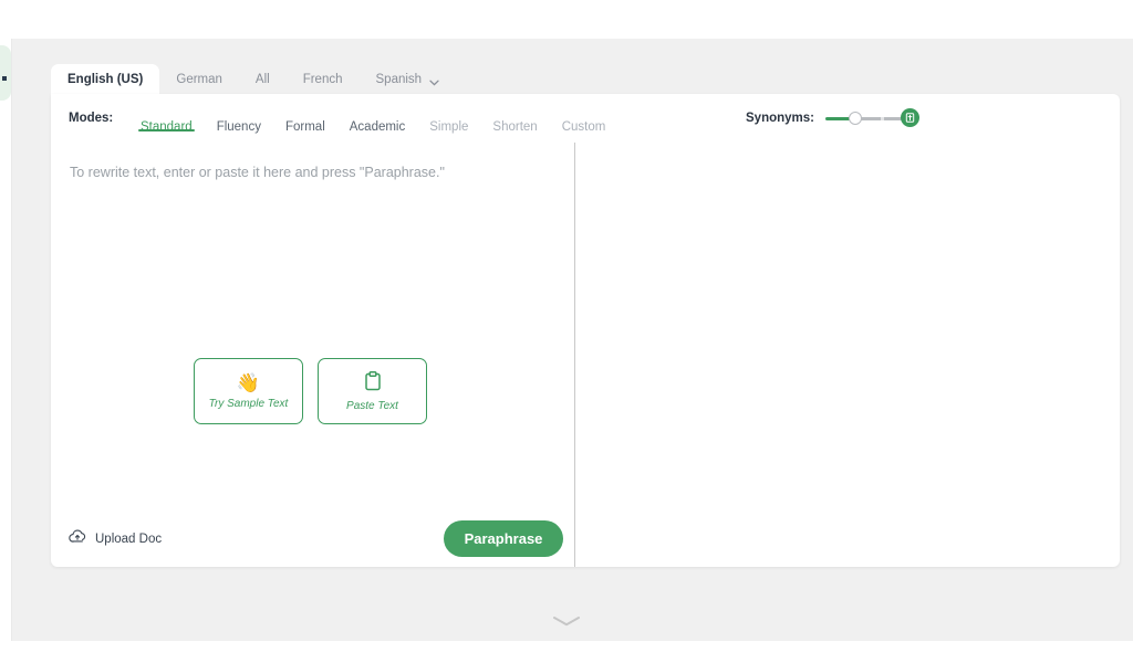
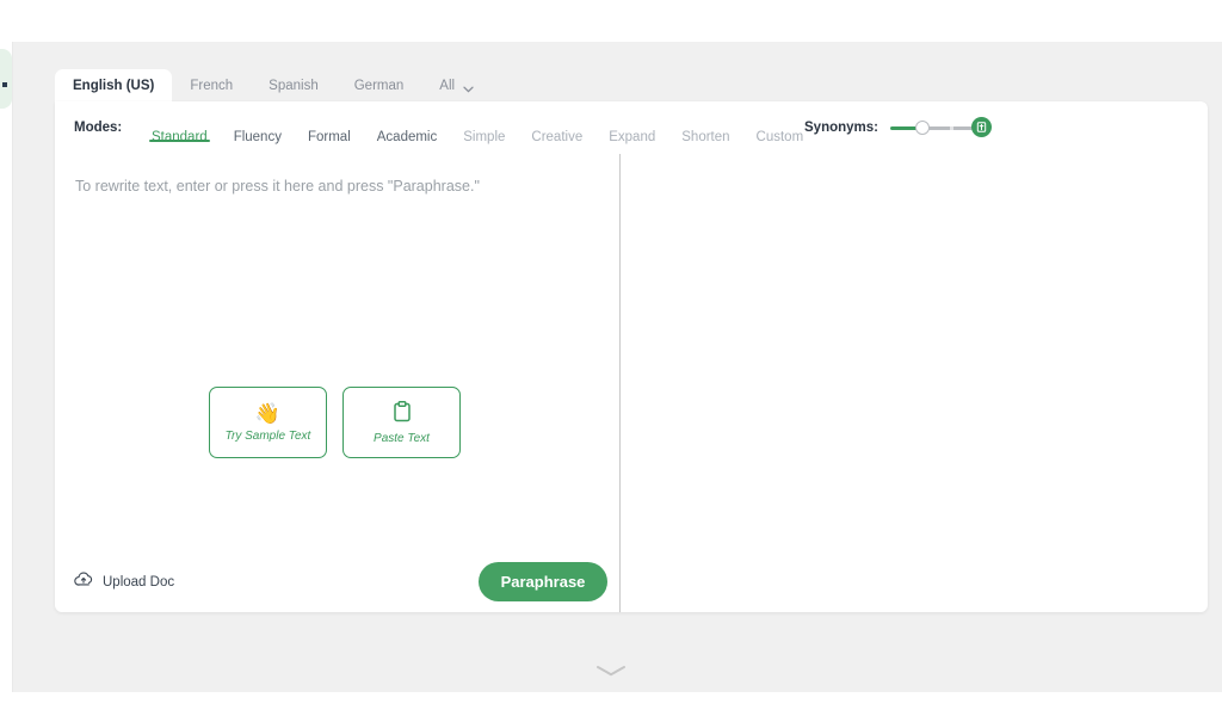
  English (US)
- German
+ French
- All
+ Spanish
- French
+ German
- Spanish
+ All
  Modes:
  Standard
  Fluency
  Formal
  Academic
  Simple
+ Creative
+ Expand
  Shorten
  Custom
  Synonyms:
- To rewrite text, enter or paste it here and press "Paraphrase."
+ To rewrite text, enter or press it here and press "Paraphrase."
  👋
  Try Sample Text
  Paste Text
  Upload Doc
  Paraphrase
